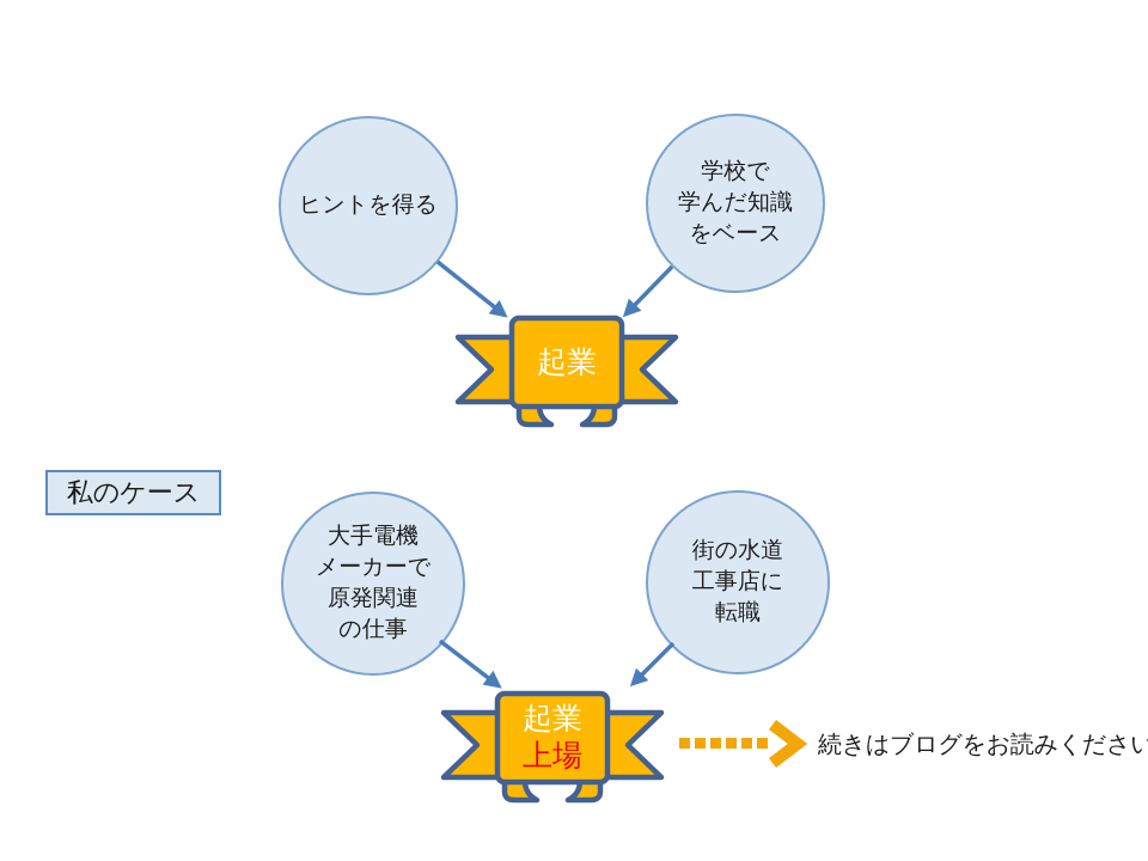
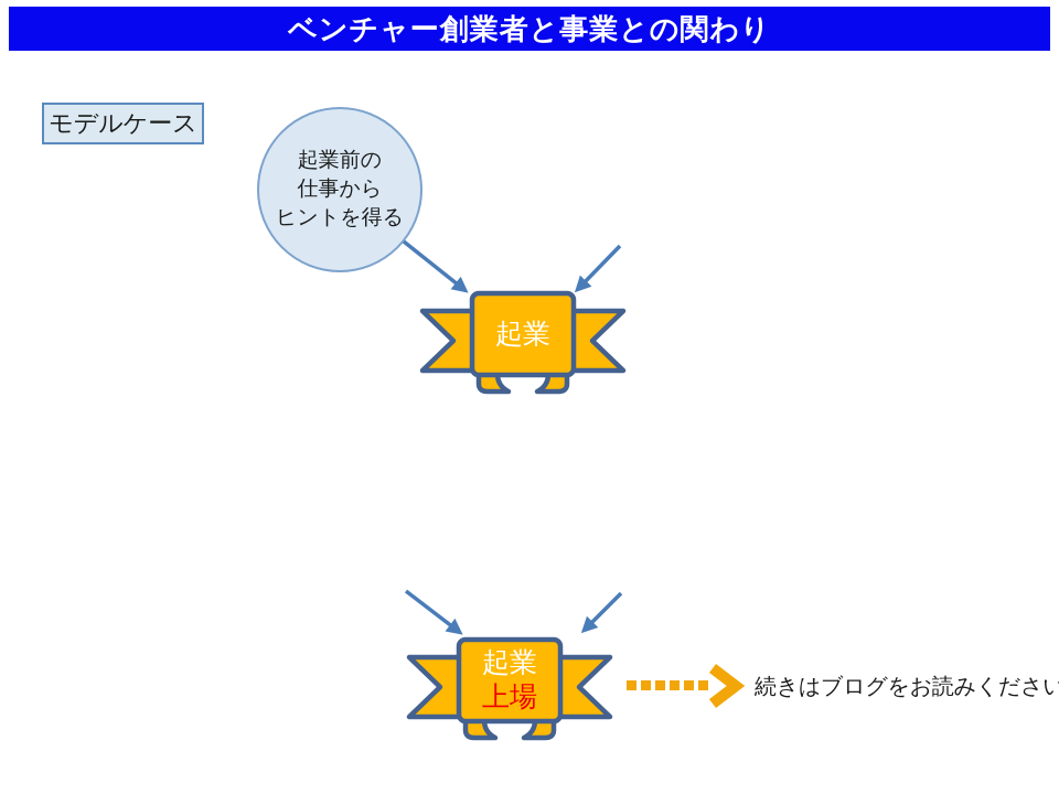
+ ベンチャー創業者と事業との関わり
+ モデルケース
+ 起業前の
+ 仕事から
  ヒントを得る
- 学校で
- 学んだ知識
- をベース
- 私のケース
- 大手電機
- メーカーで
- 原発関連
- の仕事
- 街の水道
- 工事店に
- 転職
  起業
  起業
  上場
  続きはブログをお読みください
